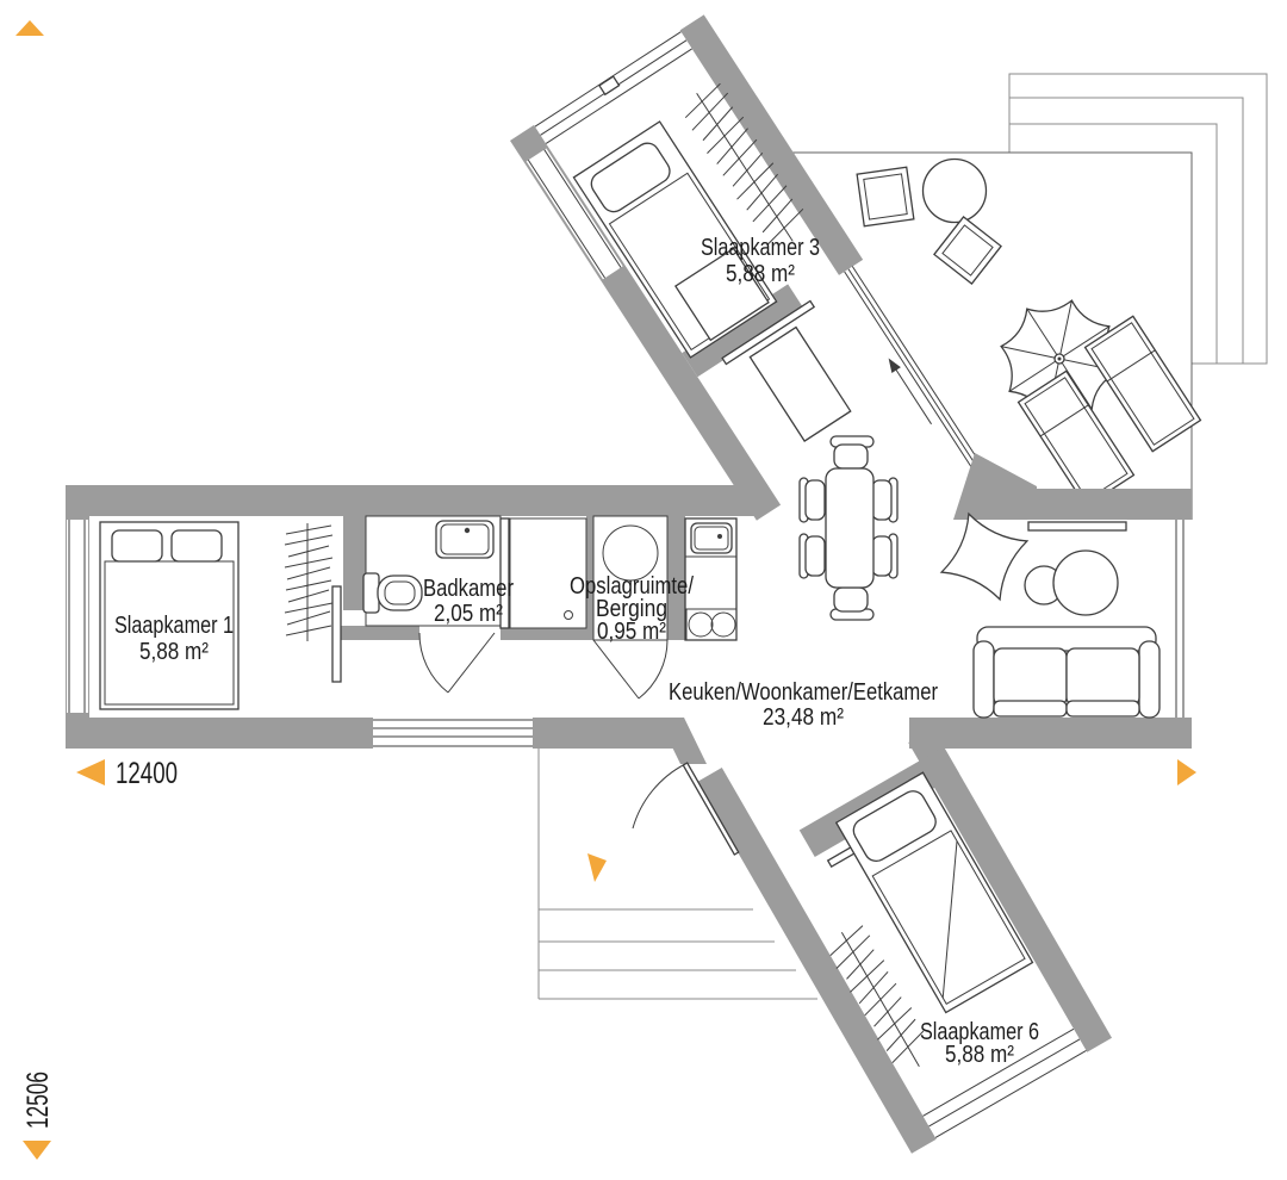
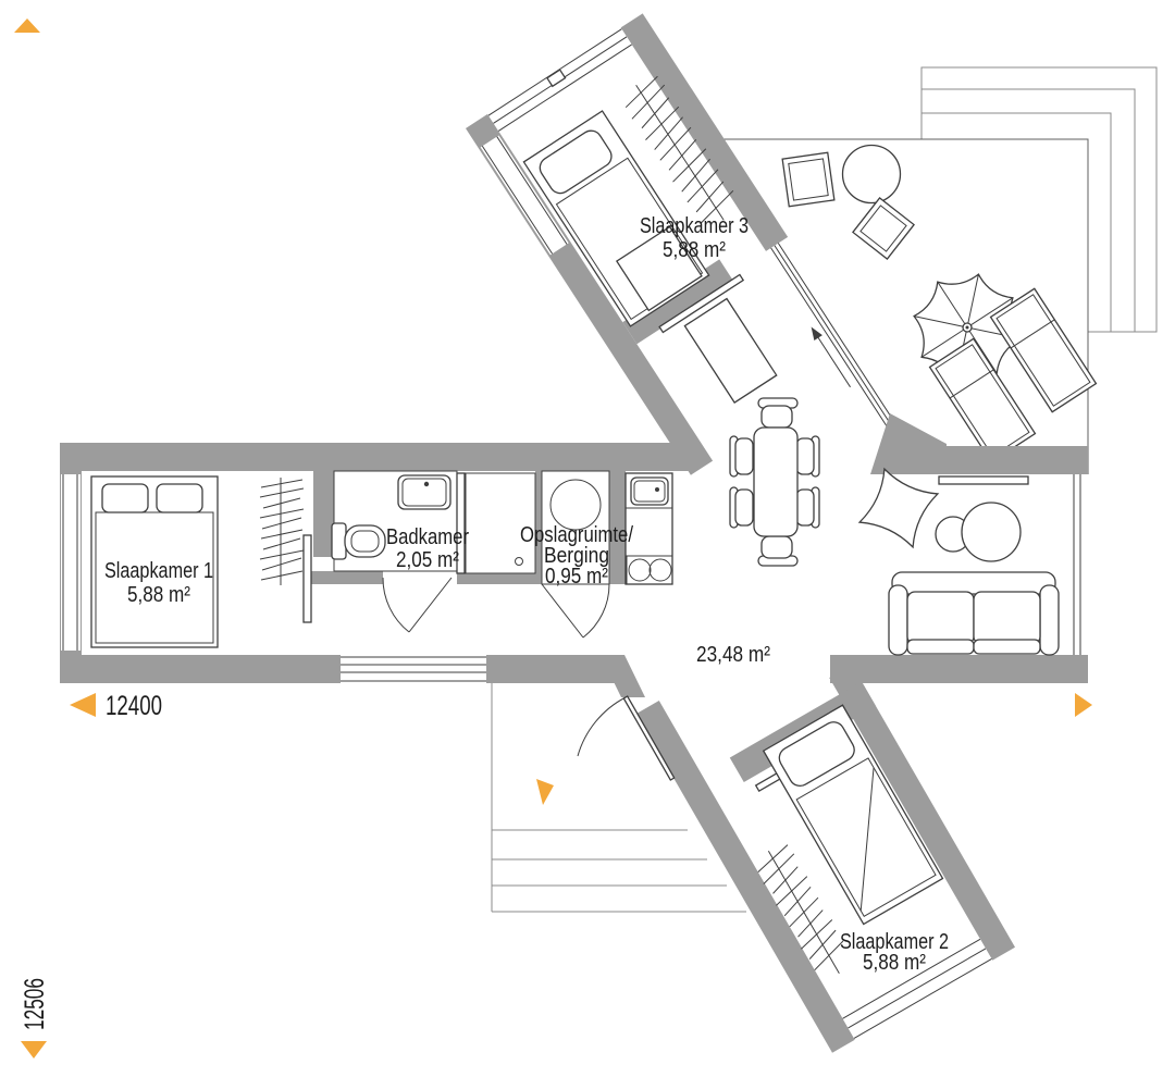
  Slaapkamer 3
  5,88 m²
  Slaapkamer 1
  5,88 m²
  Badkamer
  2,05 m²
  Opslagruimte/
  Berging
  0,95 m²
- Keuken/Woonkamer/Eetkamer
  23,48 m²
- Slaapkamer 6
+ Slaapkamer 2
  5,88 m²
  12400
